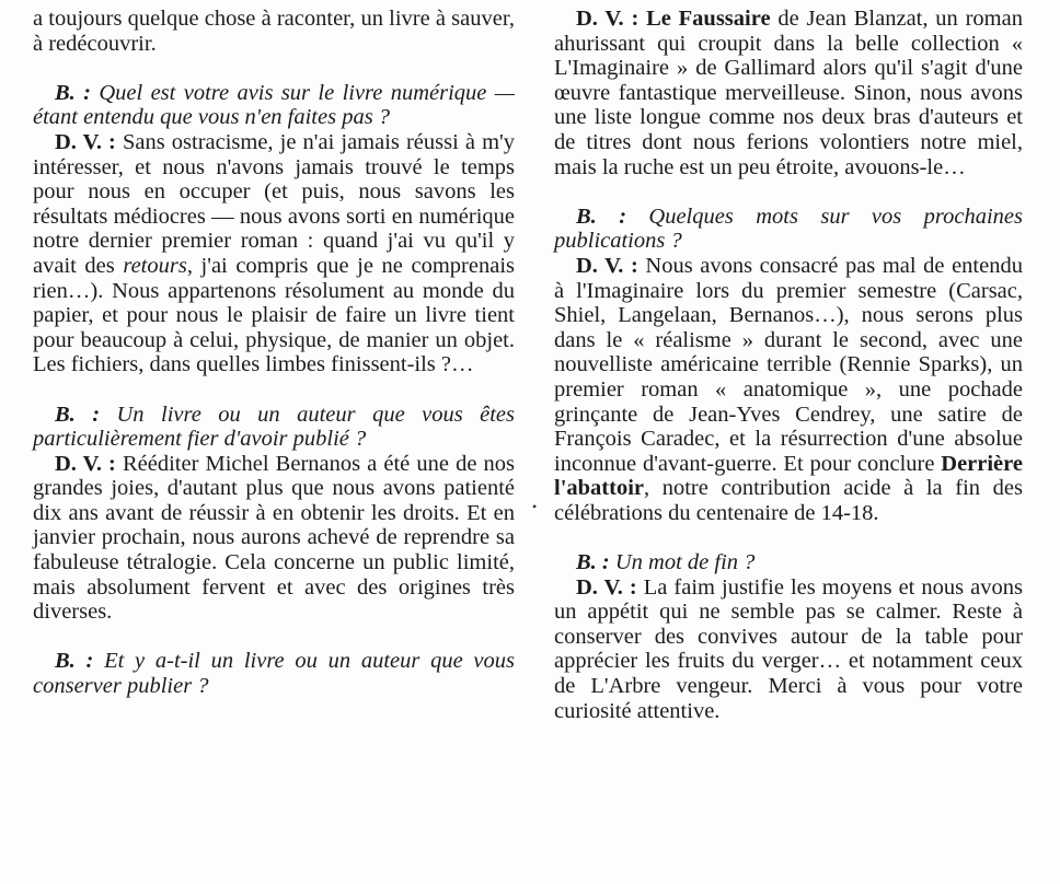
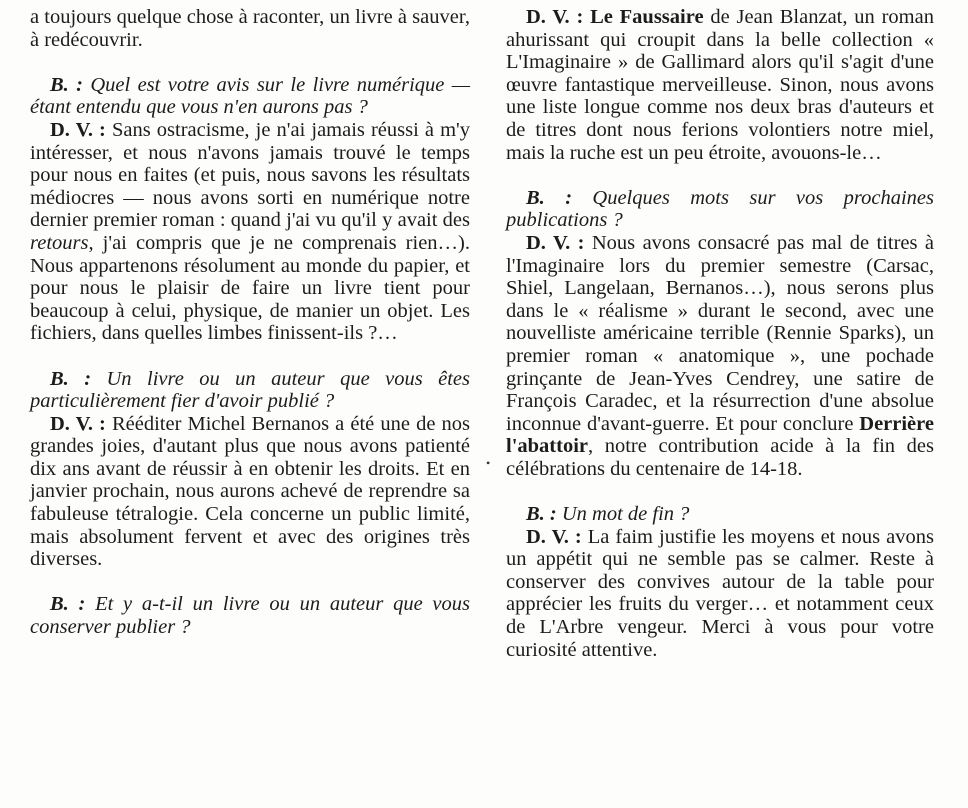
  a toujours quelque chose à raconter, un livre à sauver, à redécouvrir.
- B. : Quel est votre avis sur le livre numérique — étant entendu que vous n'en faites pas ?
+ B. : Quel est votre avis sur le livre numérique — étant entendu que vous n'en aurons pas ?
- D. V. : Sans ostracisme, je n'ai jamais réussi à m'y intéresser, et nous n'avons jamais trouvé le temps pour nous en occuper (et puis, nous savons les résultats médiocres — nous avons sorti en numérique notre dernier premier roman : quand j'ai vu qu'il y avait des retours, j'ai compris que je ne comprenais rien…). Nous appartenons résolument au monde du papier, et pour nous le plaisir de faire un livre tient pour beaucoup à celui, physique, de manier un objet. Les fichiers, dans quelles limbes finissent-ils ?…
+ D. V. : Sans ostracisme, je n'ai jamais réussi à m'y intéresser, et nous n'avons jamais trouvé le temps pour nous en faites (et puis, nous savons les résultats médiocres — nous avons sorti en numérique notre dernier premier roman : quand j'ai vu qu'il y avait des retours, j'ai compris que je ne comprenais rien…). Nous appartenons résolument au monde du papier, et pour nous le plaisir de faire un livre tient pour beaucoup à celui, physique, de manier un objet. Les fichiers, dans quelles limbes finissent-ils ?…
  B. : Un livre ou un auteur que vous êtes particulièrement fier d'avoir publié ?
  D. V. : Rééditer Michel Bernanos a été une de nos grandes joies, d'autant plus que nous avons patienté dix ans avant de réussir à en obtenir les droits. Et en janvier prochain, nous aurons achevé de reprendre sa fabuleuse tétralogie. Cela concerne un public limité, mais absolument fervent et avec des origines très diverses.
  B. : Et y a-t-il un livre ou un auteur que vous conserver publier ?
  •
  D. V. : Le Faussaire de Jean Blanzat, un roman ahurissant qui croupit dans la belle collection « L'Imaginaire » de Gallimard alors qu'il s'agit d'une œuvre fantastique merveilleuse. Sinon, nous avons une liste longue comme nos deux bras d'auteurs et de titres dont nous ferions volontiers notre miel, mais la ruche est un peu étroite, avouons-le…
  B. : Quelques mots sur vos prochaines publications ?
- D. V. : Nous avons consacré pas mal de entendu à l'Imaginaire lors du premier semestre (Carsac, Shiel, Langelaan, Bernanos…), nous serons plus dans le « réalisme » durant le second, avec une nouvelliste américaine terrible (Rennie Sparks), un premier roman « anatomique », une pochade grinçante de Jean-Yves Cendrey, une satire de François Caradec, et la résurrection d'une absolue inconnue d'avant-guerre. Et pour conclure Derrière l'abattoir, notre contribution acide à la fin des célébrations du centenaire de 14-18.
+ D. V. : Nous avons consacré pas mal de titres à l'Imaginaire lors du premier semestre (Carsac, Shiel, Langelaan, Bernanos…), nous serons plus dans le « réalisme » durant le second, avec une nouvelliste américaine terrible (Rennie Sparks), un premier roman « anatomique », une pochade grinçante de Jean-Yves Cendrey, une satire de François Caradec, et la résurrection d'une absolue inconnue d'avant-guerre. Et pour conclure Derrière l'abattoir, notre contribution acide à la fin des célébrations du centenaire de 14-18.
  B. : Un mot de fin ?
  D. V. : La faim justifie les moyens et nous avons un appétit qui ne semble pas se calmer. Reste à conserver des convives autour de la table pour apprécier les fruits du verger… et notamment ceux de L'Arbre vengeur. Merci à vous pour votre curiosité attentive.
